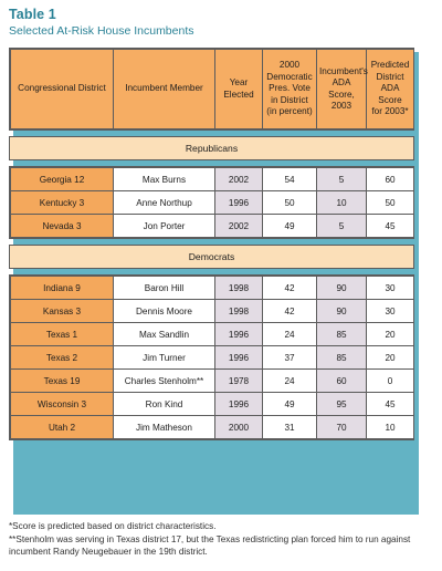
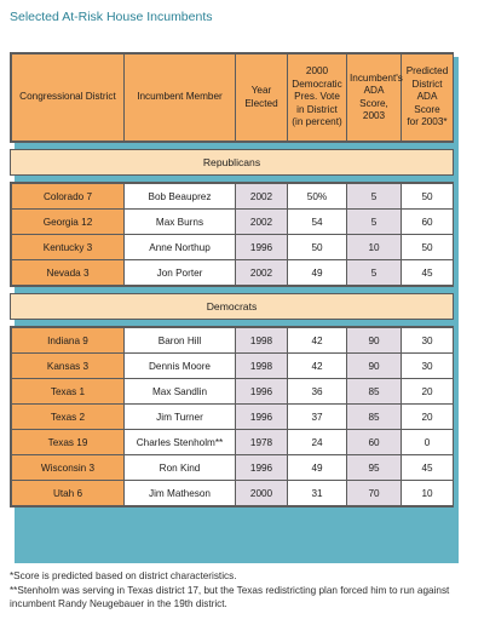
- Table 1
  Selected At-Risk House Incumbents
  Congressional District	Incumbent Member	YearElected	2000DemocraticPres. Votein District(in percent)	Incumbent'sADA Score,2003	PredictedDistrictADA Scorefor 2003*
  Republicans
+ Colorado 7	Bob Beauprez	2002	50%	5	50
  Georgia 12	Max Burns	2002	54	5	60
  Kentucky 3	Anne Northup	1996	50	10	50
  Nevada 3	Jon Porter	2002	49	5	45
  Democrats
  Indiana 9	Baron Hill	1998	42	90	30
  Kansas 3	Dennis Moore	1998	42	90	30
- Texas 1	Max Sandlin	1996	24	85	20
+ Texas 1	Max Sandlin	1996	36	85	20
  Texas 2	Jim Turner	1996	37	85	20
  Texas 19	Charles Stenholm**	1978	24	60	0
  Wisconsin 3	Ron Kind	1996	49	95	45
- Utah 2	Jim Matheson	2000	31	70	10
+ Utah 6	Jim Matheson	2000	31	70	10
  *Score is predicted based on district characteristics.
  **Stenholm was serving in Texas district 17, but the Texas redistricting plan forced him to run against incumbent Randy Neugebauer in the 19th district.
